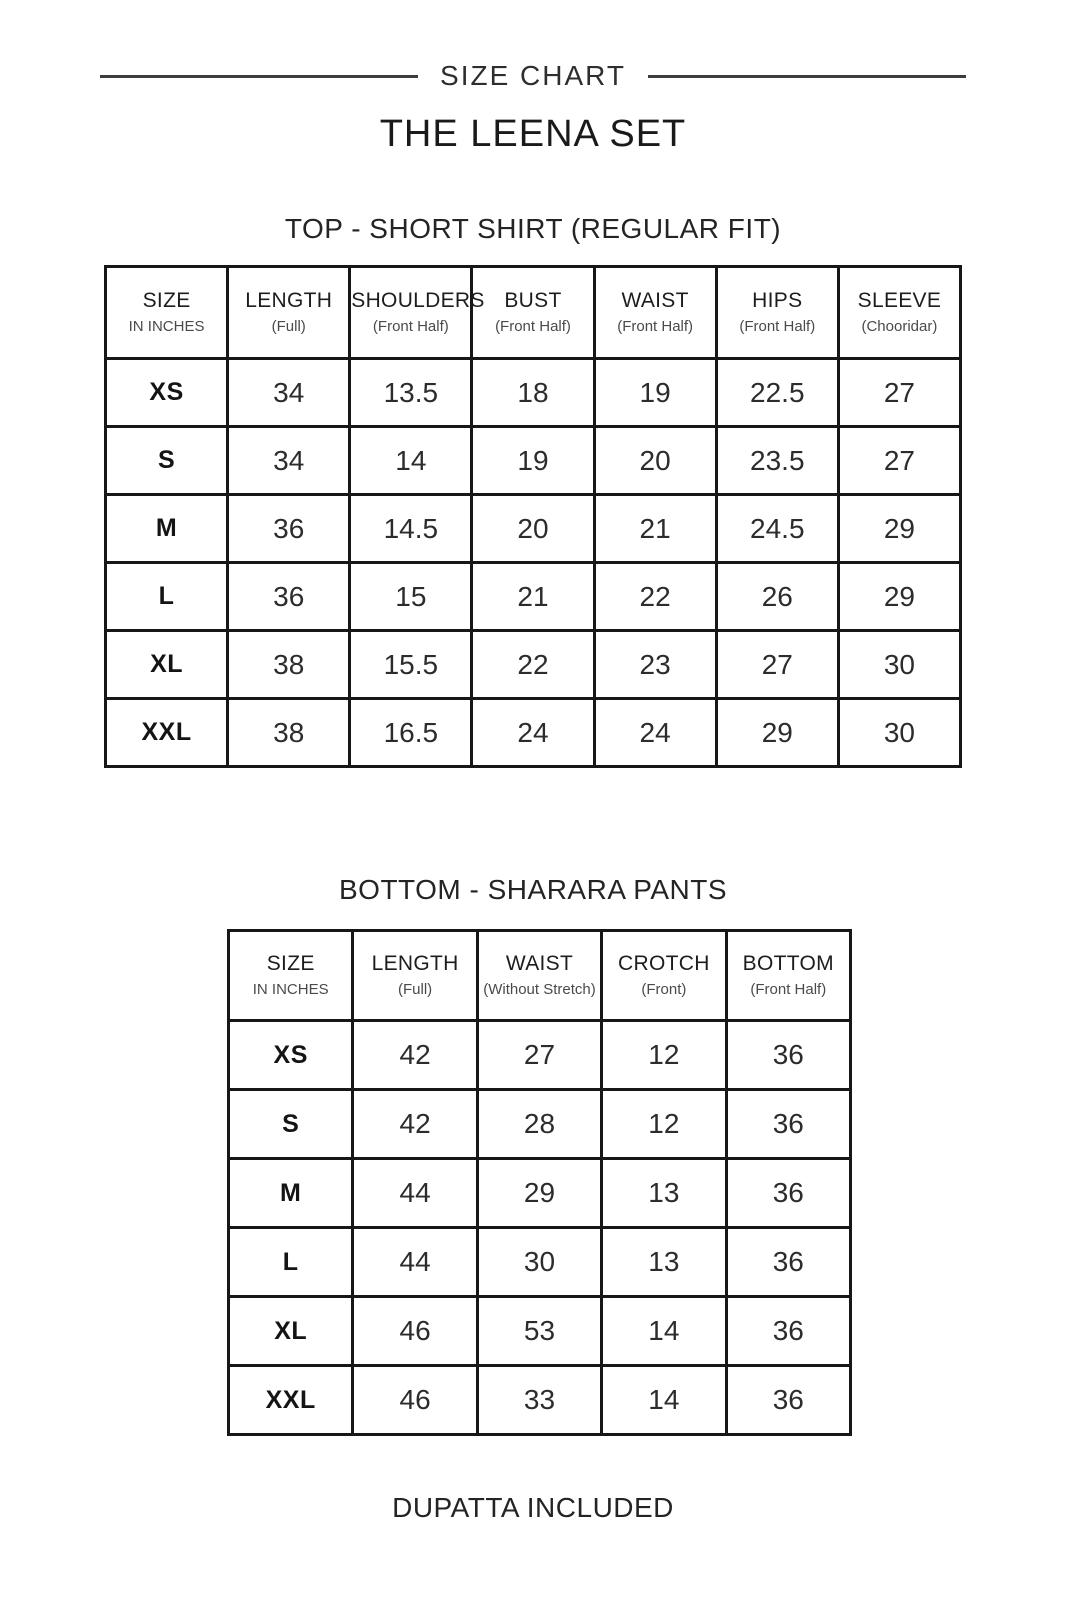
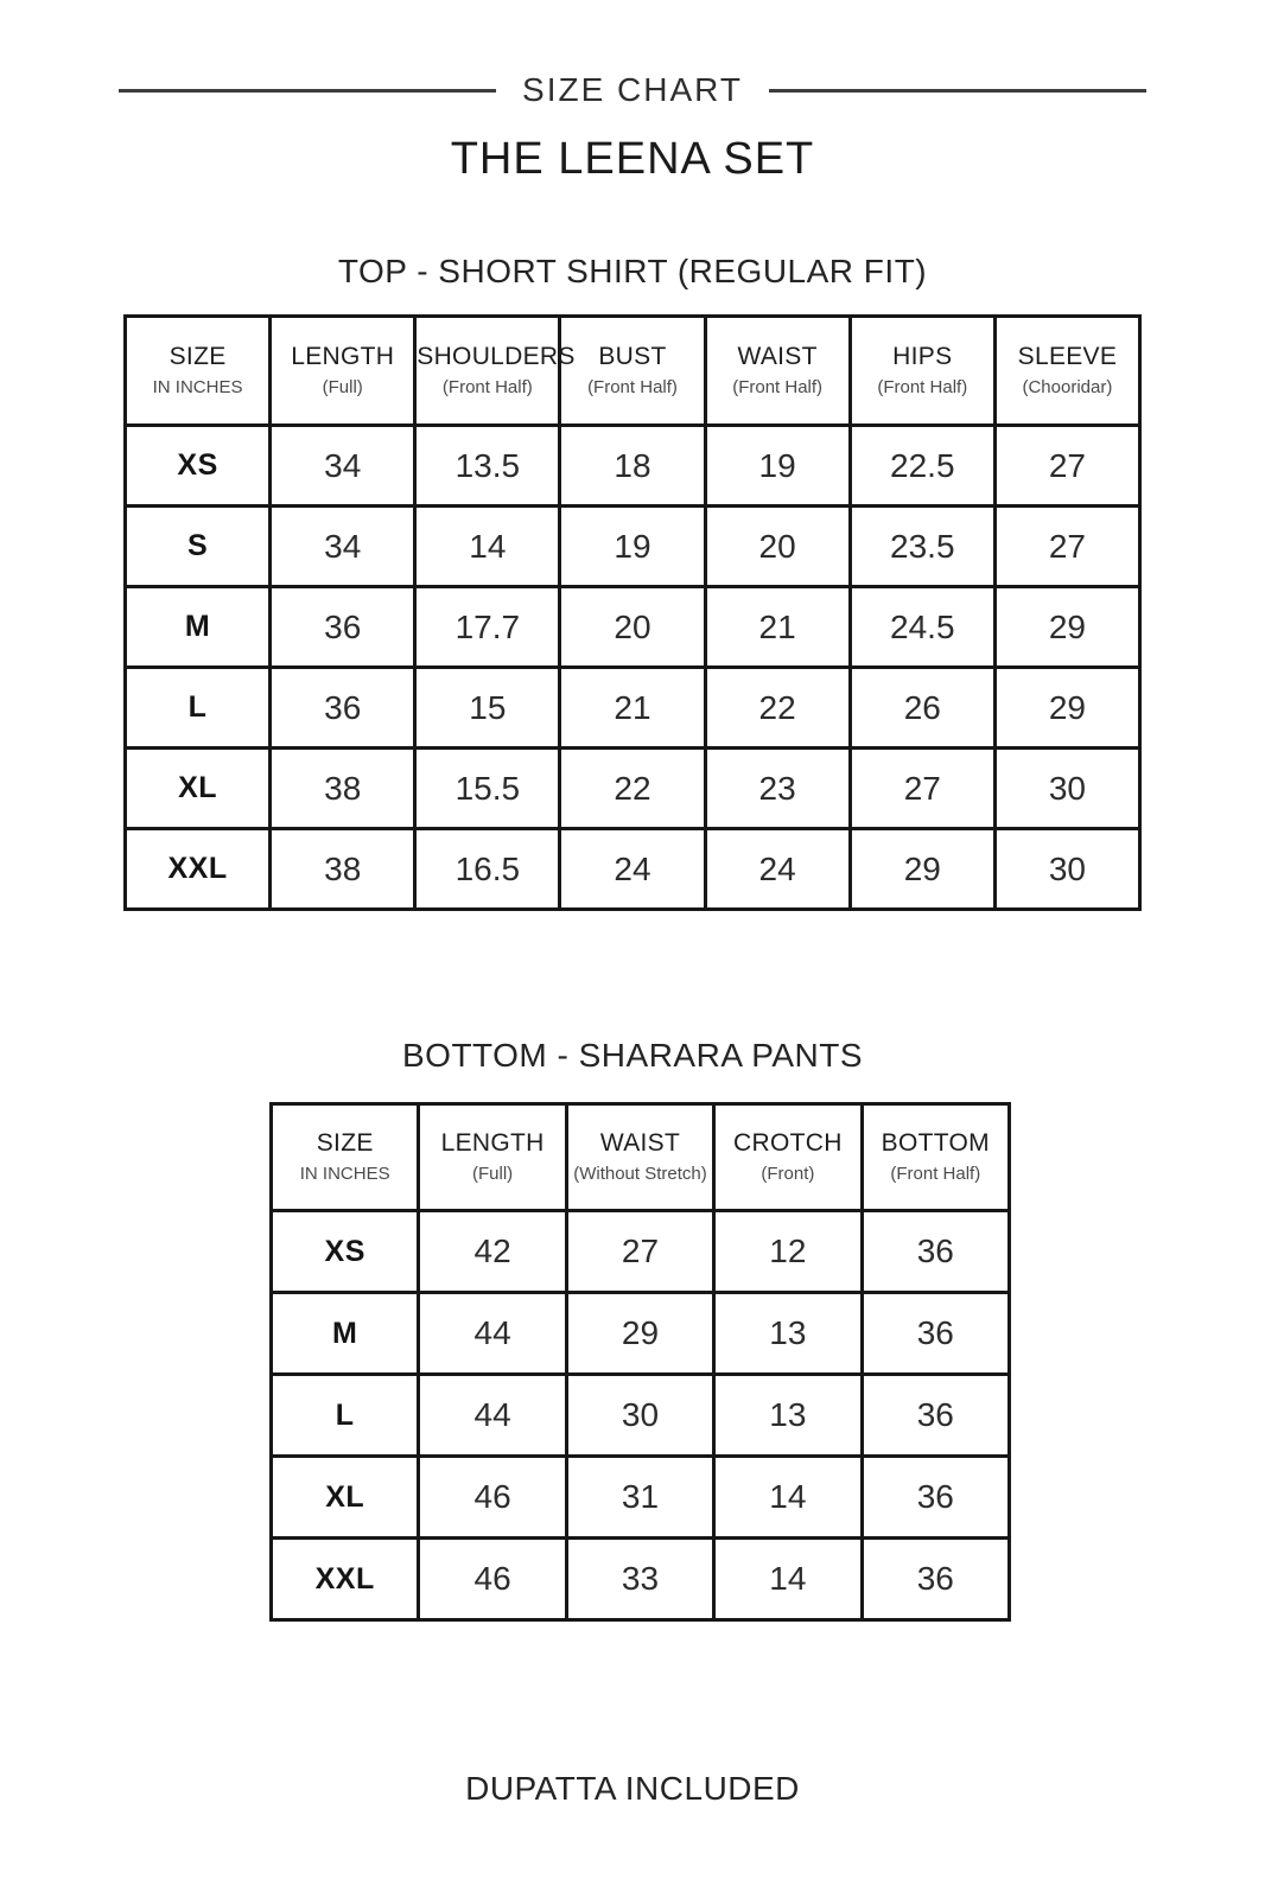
  SIZE CHART
  THE LEENA SET
  TOP - SHORT SHIRT (REGULAR FIT)
  SIZEIN INCHES	LENGTH(Full)	SHOULDERS(Front Half)	BUST(Front Half)	WAIST(Front Half)	HIPS(Front Half)	SLEEVE(Chooridar)
  XS	34	13.5	18	19	22.5	27
  S	34	14	19	20	23.5	27
- M	36	14.5	20	21	24.5	29
+ M	36	17.7	20	21	24.5	29
  L	36	15	21	22	26	29
  XL	38	15.5	22	23	27	30
  XXL	38	16.5	24	24	29	30
  BOTTOM - SHARARA PANTS
  SIZEIN INCHES	LENGTH(Full)	WAIST(Without Stretch)	CROTCH(Front)	BOTTOM(Front Half)
  XS	42	27	12	36
- S	42	28	12	36
  M	44	29	13	36
  L	44	30	13	36
- XL	46	53	14	36
+ XL	46	31	14	36
  XXL	46	33	14	36
  DUPATTA INCLUDED
